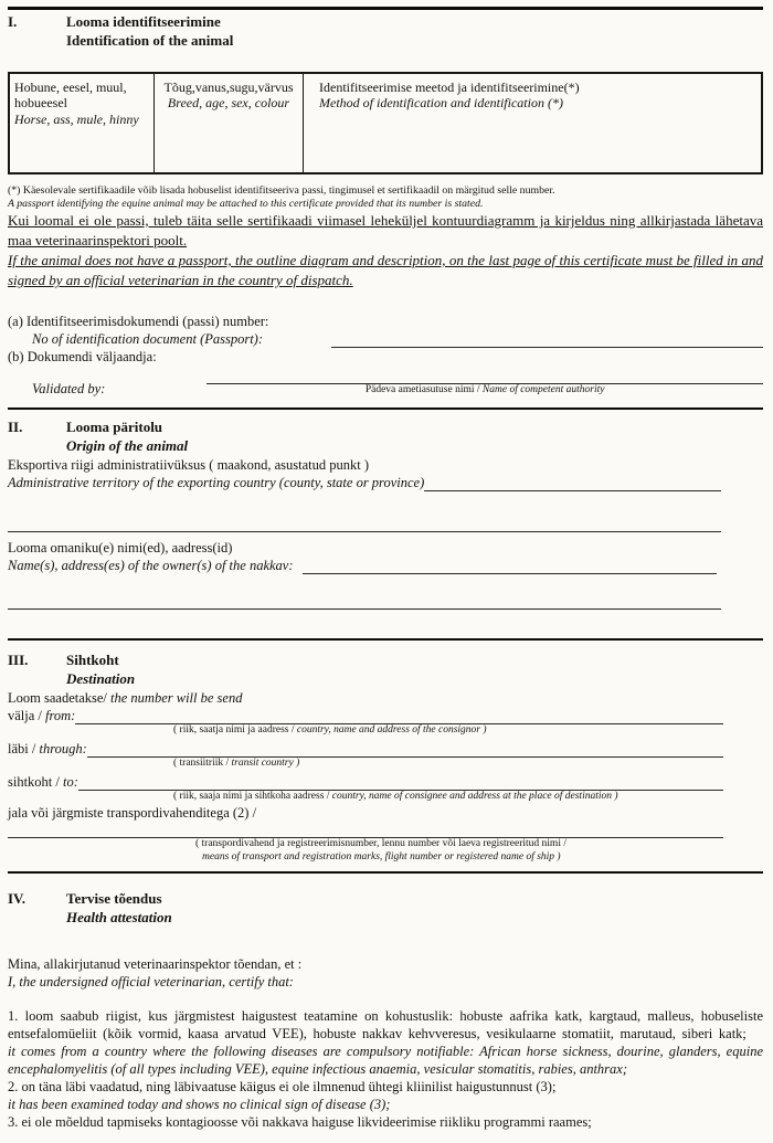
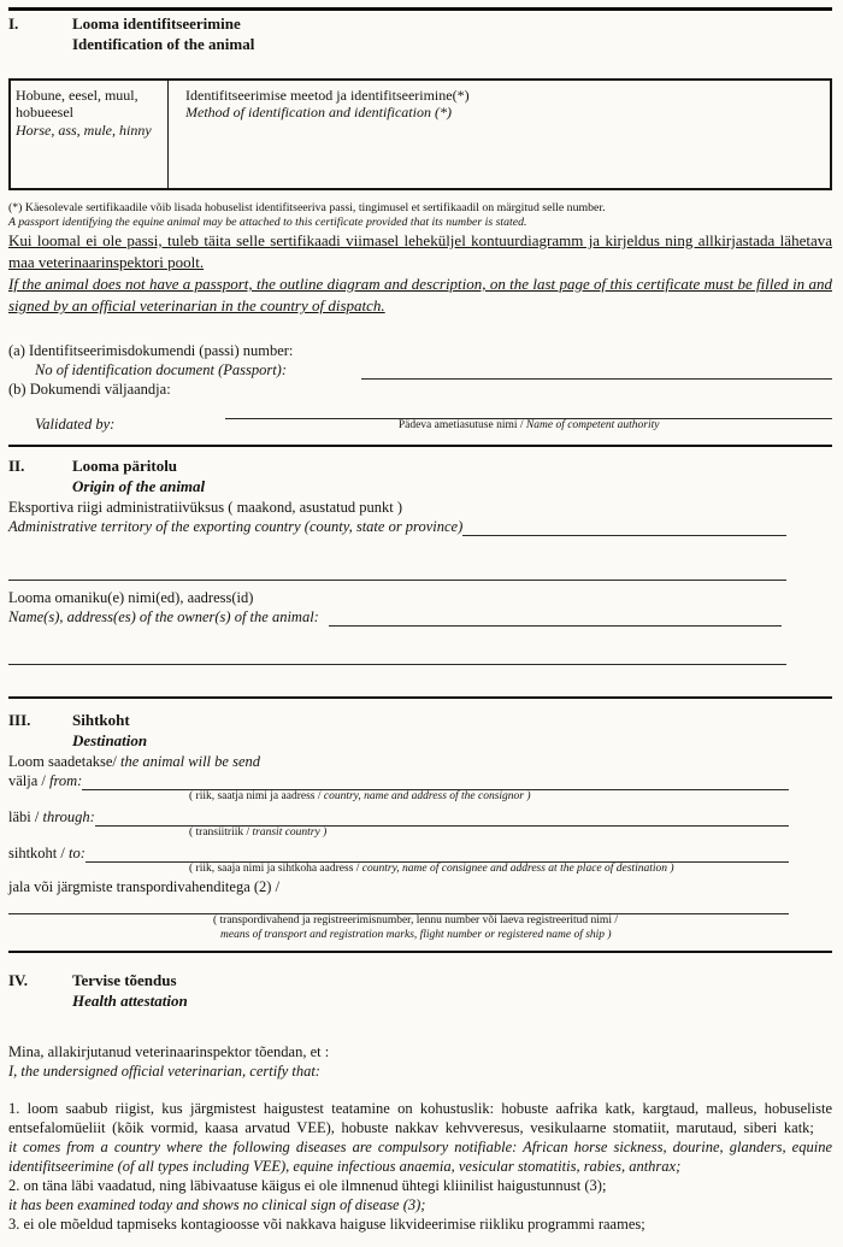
  I.
  Looma identifitseerimine
  Identification of the animal
  Hobune, eesel, muul, hobueesel
  Horse, ass, mule, hinny
- Tõug,vanus,sugu,värvus
- Breed, age, sex, colour
  Identifitseerimise meetod ja identifitseerimine(*)
  Method of identification and identification (*)
  (*) Käesolevale sertifikaadile võib lisada hobuselist identifitseeriva passi, tingimusel et sertifikaadil on märgitud selle number.
  A passport identifying the equine animal may be attached to this certificate provided that its number is stated.
  Kui loomal ei ole passi, tuleb täita selle sertifikaadi viimasel leheküljel kontuurdiagramm ja kirjeldus ning allkirjastada lähetava maa veterinaarinspektori poolt.
  If the animal does not have a passport, the outline diagram and description, on the last page of this certificate must be filled in and signed by an official veterinarian in the country of dispatch.
  (a) Identifitseerimisdokumendi (passi) number:
  No of identification document (Passport):
  (b) Dokumendi väljaandja:
  Validated by:
  Pädeva ametiasutuse nimi / Name of competent authority
  II.
  Looma päritolu
  Origin of the animal
  Eksportiva riigi administratiivüksus ( maakond, asustatud punkt )
  Administrative territory of the exporting country (county, state or province)
  Looma omaniku(e) nimi(ed), aadress(id)
- Name(s), address(es) of the owner(s) of the nakkav:
+ Name(s), address(es) of the owner(s) of the animal:
  III.
  Sihtkoht
  Destination
- Loom saadetakse/ the number will be send
+ Loom saadetakse/ the animal will be send
  välja / from:
  ( riik, saatja nimi ja aadress / country, name and address of the consignor )
  läbi / through:
  ( transiitriik / transit country )
  sihtkoht / to:
  ( riik, saaja nimi ja sihtkoha aadress / country, name of consignee and address at the place of destination )
  jala või järgmiste transpordivahenditega (2) /
  ( transpordivahend ja registreerimisnumber, lennu number või laeva registreeritud nimi /
  means of transport and registration marks, flight number or registered name of ship )
  IV.
  Tervise tõendus
  Health attestation
  Mina, allakirjutanud veterinaarinspektor tõendan, et :
  I, the undersigned official veterinarian, certify that:
  1. loom saabub riigist, kus järgmistest haigustest teatamine on kohustuslik: hobuste aafrika katk, kargtaud, malleus, hobuseliste entsefalomüeliit (kõik vormid, kaasa arvatud VEE), hobuste nakkav kehvveresus, vesikulaarne stomatiit, marutaud, siberi katk;
- it comes from a country where the following diseases are compulsory notifiable: African horse sickness, dourine, glanders, equine encephalomyelitis (of all types including VEE), equine infectious anaemia, vesicular stomatitis, rabies, anthrax;
+ it comes from a country where the following diseases are compulsory notifiable: African horse sickness, dourine, glanders, equine identifitseerimine (of all types including VEE), equine infectious anaemia, vesicular stomatitis, rabies, anthrax;
  2. on täna läbi vaadatud, ning läbivaatuse käigus ei ole ilmnenud ühtegi kliinilist haigustunnust (3);
  it has been examined today and shows no clinical sign of disease (3);
  3. ei ole mõeldud tapmiseks kontagioosse või nakkava haiguse likvideerimise riikliku programmi raames;
